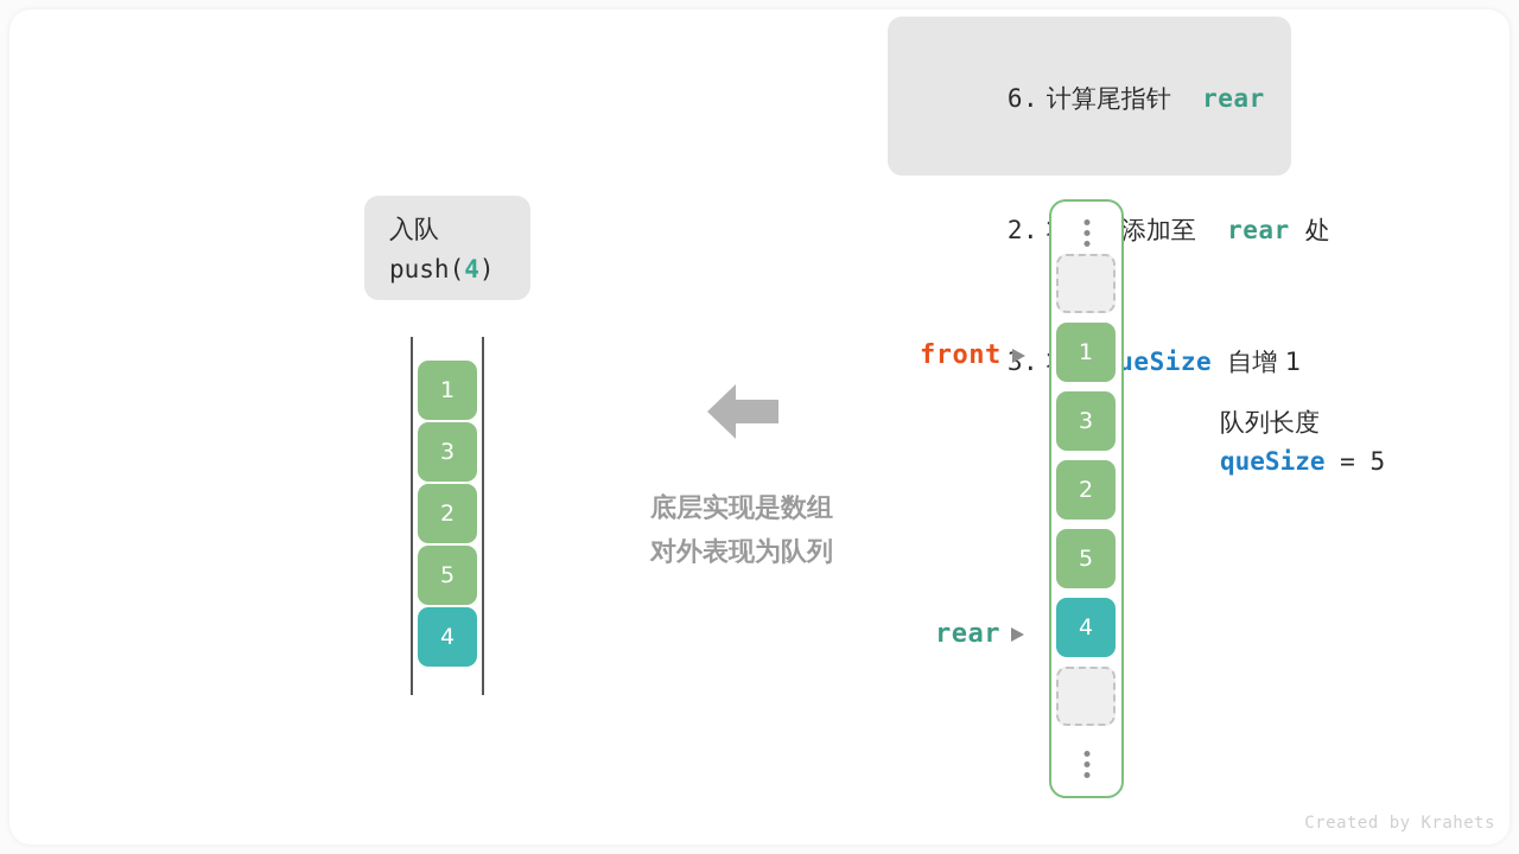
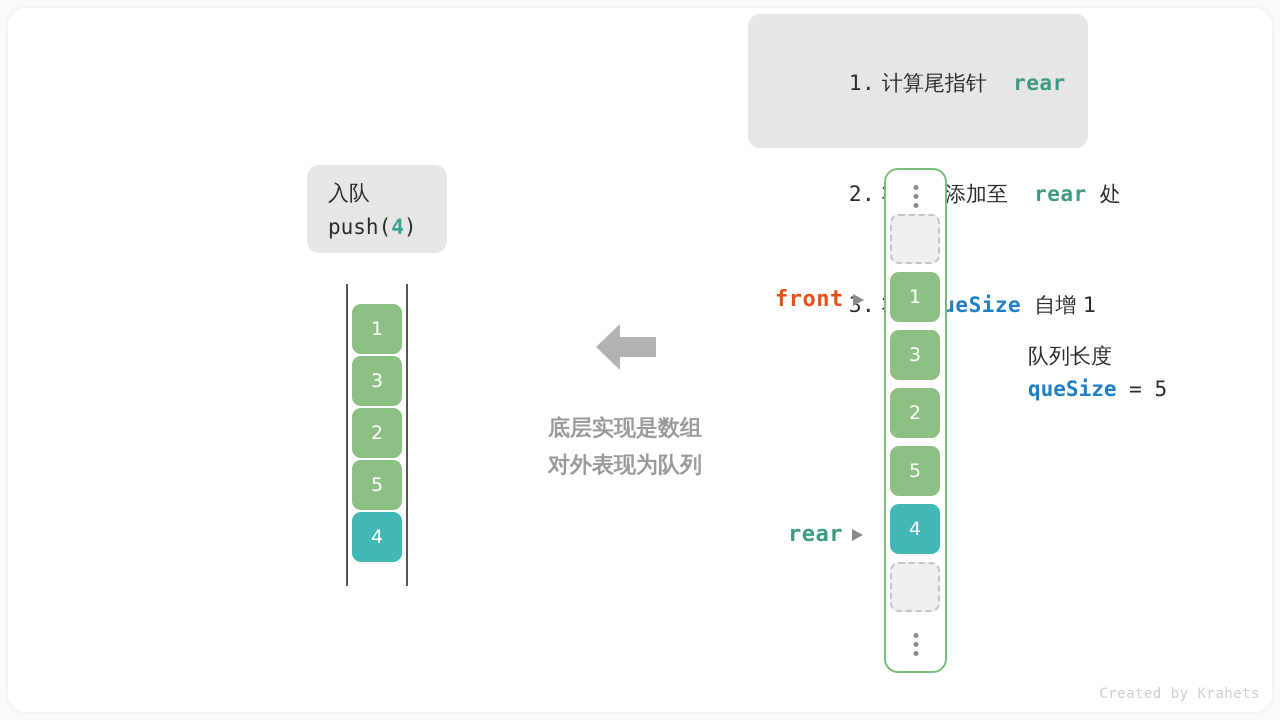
- 6. 计算尾指针 rear
+ 1. 计算尾指针 rear
  2. 添加至 rear 处
  3. ueSize 自增 1
  入队
  push(4)
  1
  3
  2
  5
  4
  底层实现是数组
  对外表现为队列
  1
  3
  2
  5
  4
  front
  rear
  队列长度
  queSize = 5
  Created by Krahets
